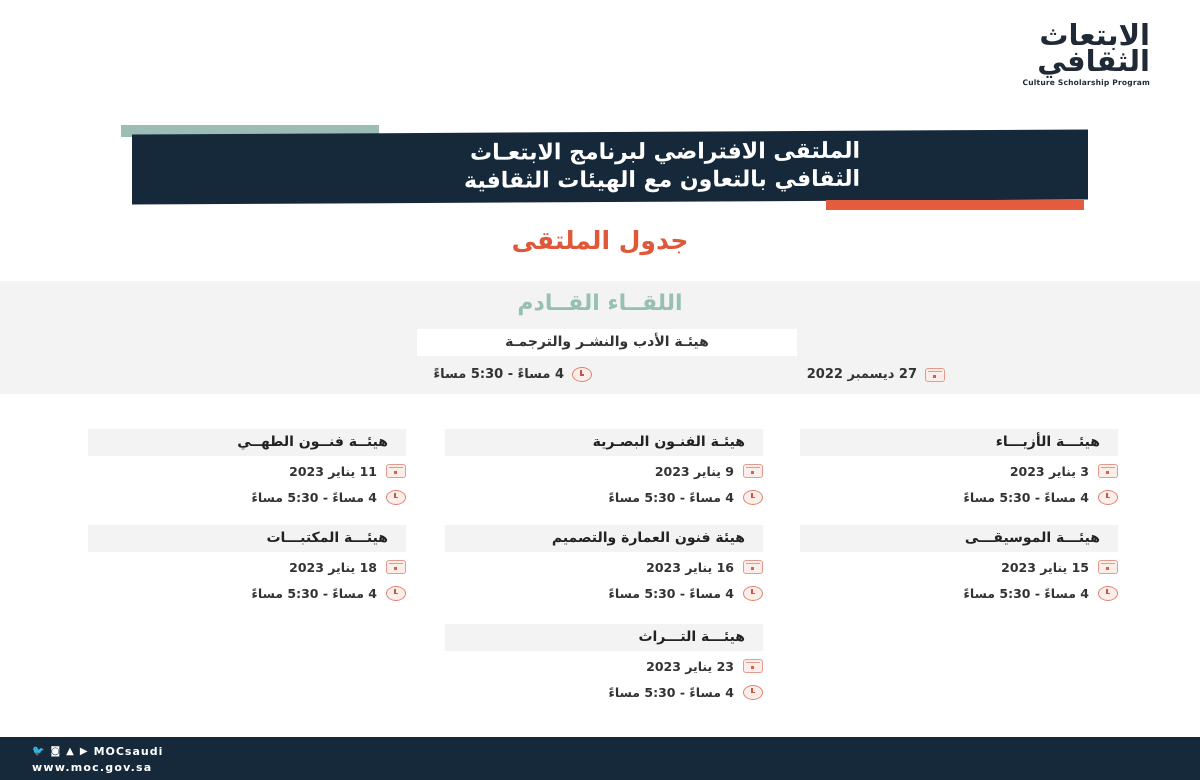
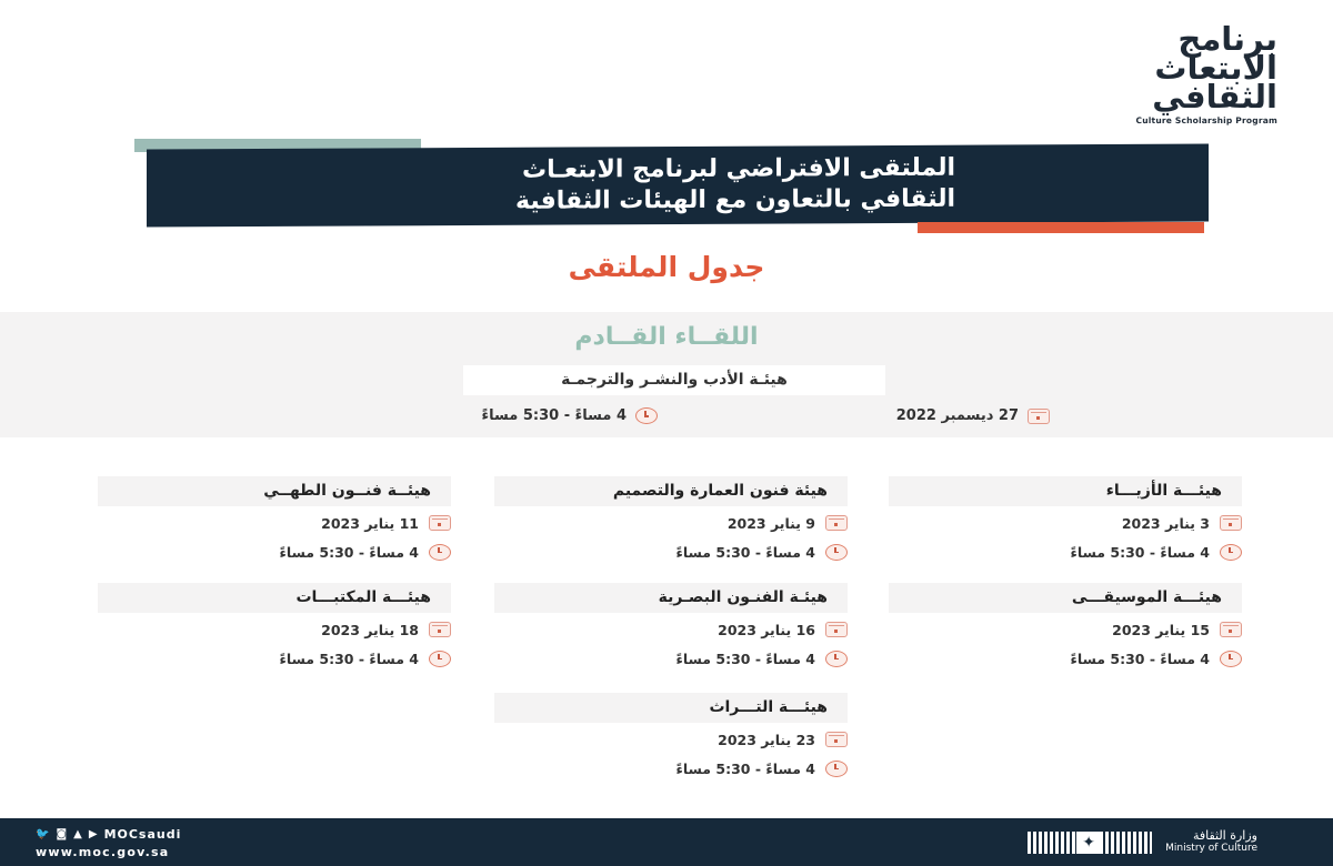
+ برنامج
  الابتعاث
  الثقافي
  Culture Scholarship Program
  الملتقى الافتراضي لبرنامج الابتعـاث
  الثقافي بالتعاون مع الهيئات الثقافية
  جدول الملتقى
  اللقــاء القــادم
  هيئـة الأدب والنشـر والترجمـة
  27 ديسمبر 2022
  4 مساءً - 5:30 مساءً
  هيئـــة الأزيـــاء
  3 يناير 2023
  4 مساءً - 5:30 مساءً
- هيئـة الفنـون البصـرية
+ هيئة فنون العمارة والتصميم
  9 يناير 2023
  4 مساءً - 5:30 مساءً
  هيئــة فنــون الطهــي
  11 يناير 2023
  4 مساءً - 5:30 مساءً
  هيئـــة الموسيقـــى
  15 يناير 2023
  4 مساءً - 5:30 مساءً
- هيئة فنون العمارة والتصميم
+ هيئـة الفنـون البصـرية
  16 يناير 2023
  4 مساءً - 5:30 مساءً
  هيئـــة المكتبـــات
  18 يناير 2023
  4 مساءً - 5:30 مساءً
  هيئـــة التـــراث
  23 يناير 2023
  4 مساءً - 5:30 مساءً
  🐦
  ◙
  ▲
  ▶
  MOCsaudi
  www.moc.gov.sa
+ وزارة الثقافة
+ Ministry of Culture
